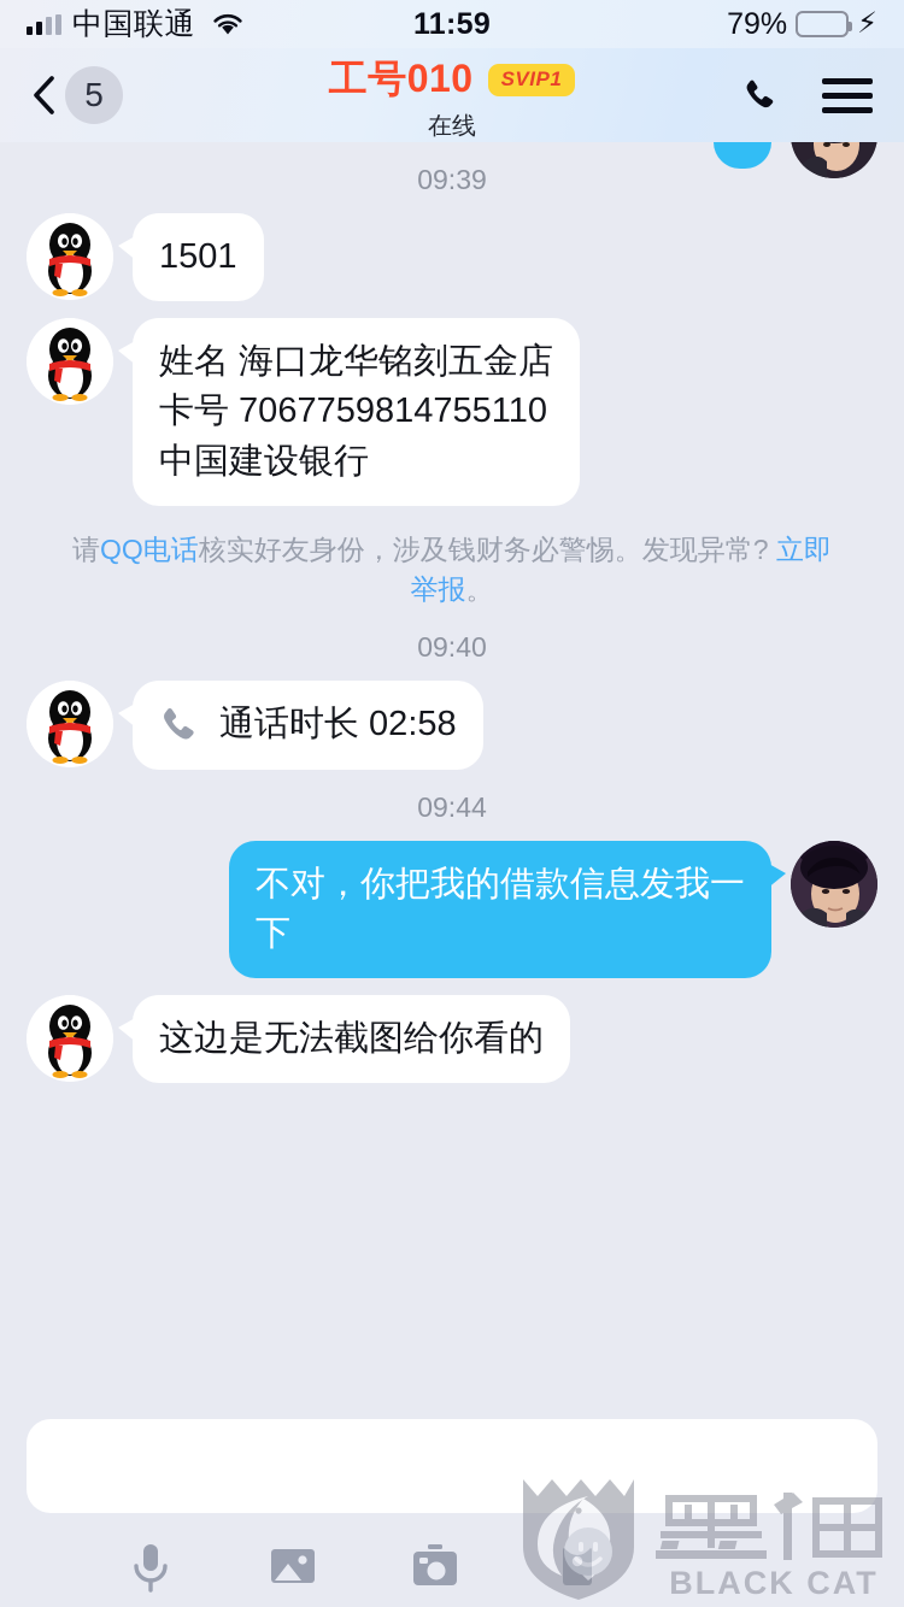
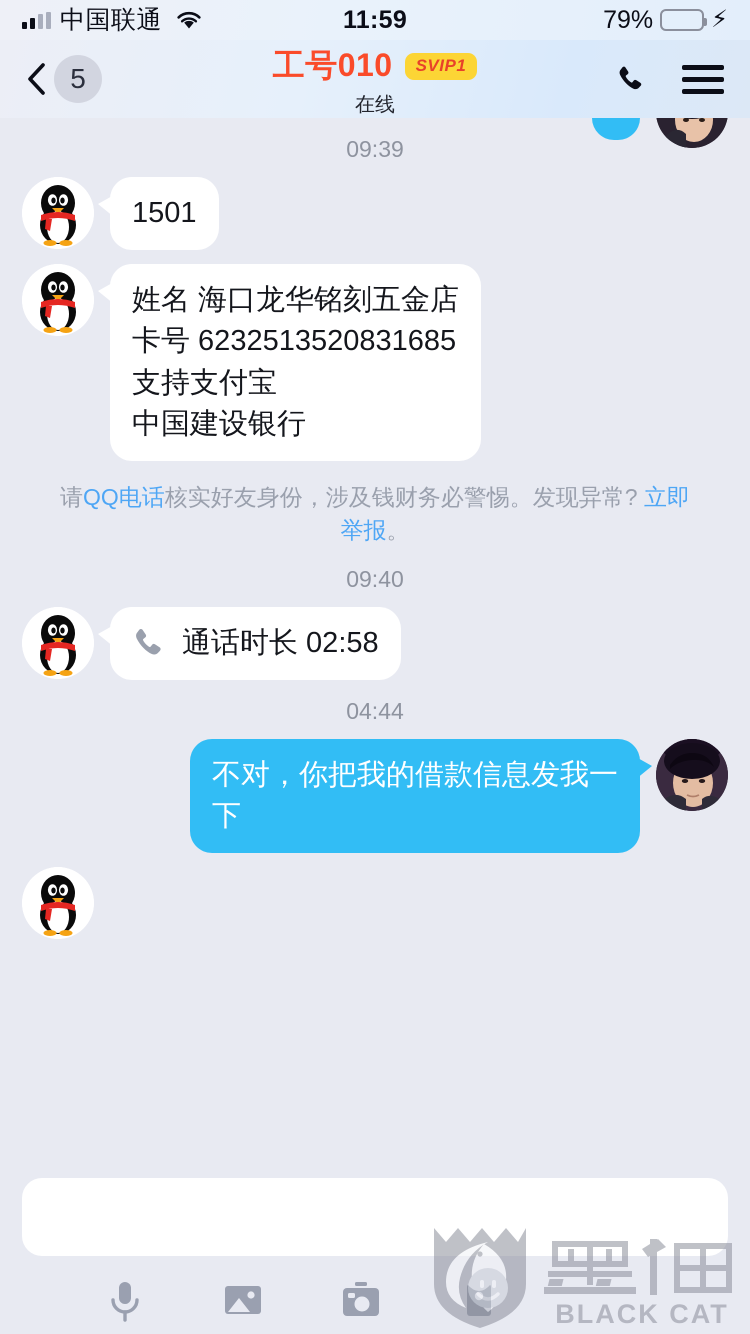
  中国联通
  11:59
  79%
  ⚡
  5
  工号010
  SVIP1
  在线
  09:39
  1501
  姓名 海口龙华铭刻五金店
- 卡号 7067759814755110
+ 卡号 6232513520831685
+ 支持支付宝
  中国建设银行
  请QQ电话核实好友身份，涉及钱财务必警惕。发现异常? 立即举报。
  09:40
  通话时长 02:58
- 09:44
+ 04:44
  不对，你把我的借款信息发我一
  下
- 这边是无法截图给你看的
  BLACK CAT
